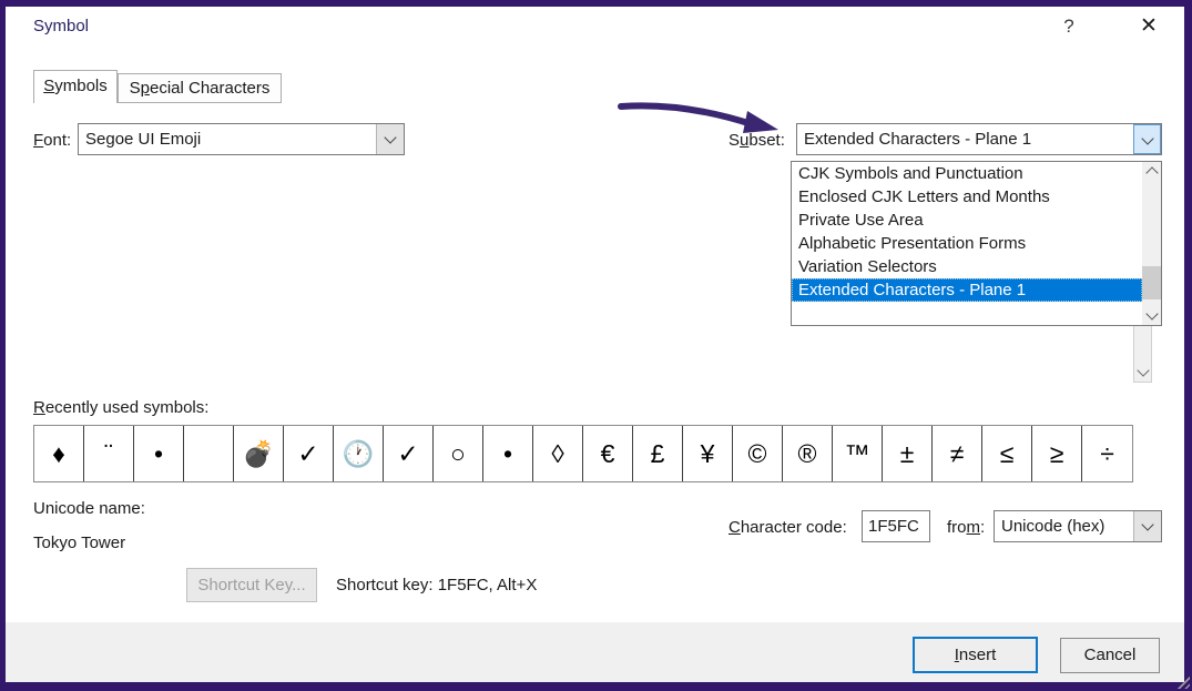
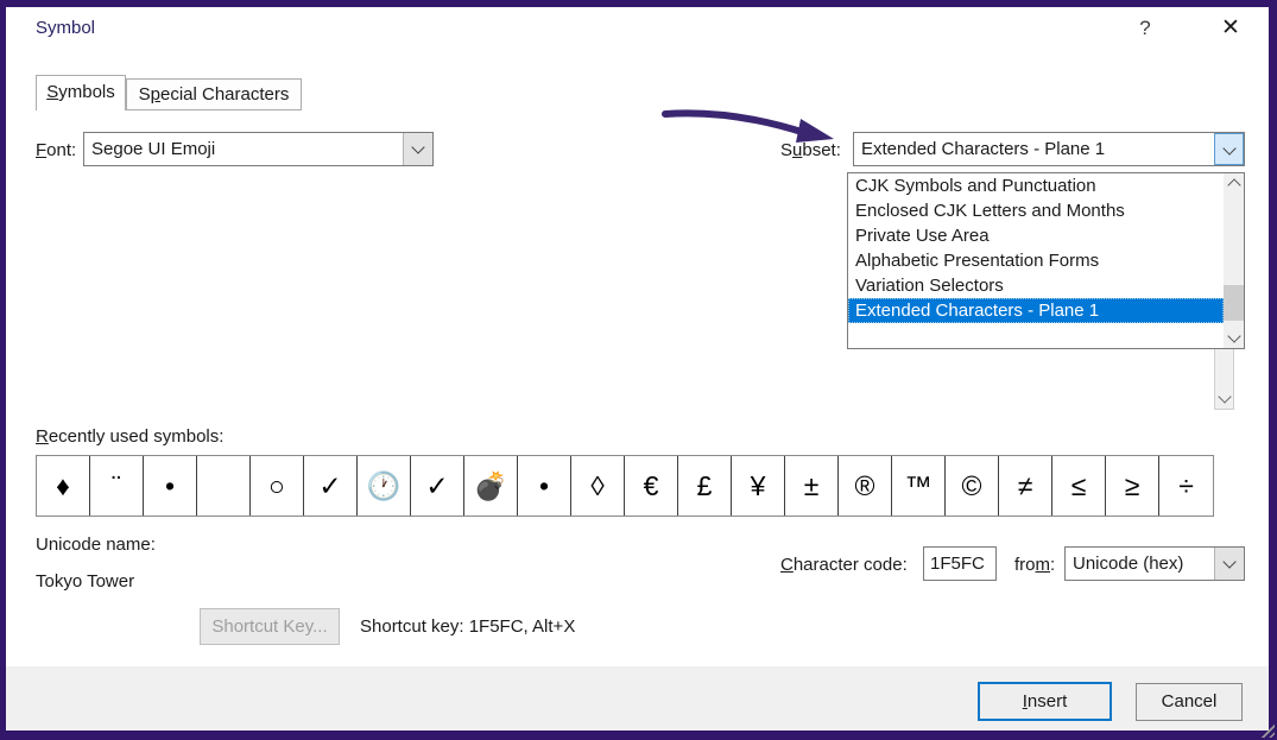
  Symbol
  ?
  ✕
  Symbols
  Special Characters
  Font:
  Segoe UI Emoji
  Subset:
  Extended Characters - Plane 1
  CJK Symbols and Punctuation
  Enclosed CJK Letters and Months
  Private Use Area
  Alphabetic Presentation Forms
  Variation Selectors
  Extended Characters - Plane 1
  Recently used symbols:
  ♦
  ¨
  •
- 💣
+ ○
  ✓
  🕐
  ✓
- ○
+ 💣
  •
  ◊
  €
  £
  ¥
- ©
+ ±
  ®
  ™
- ±
+ ©
  ≠
  ≤
  ≥
  ÷
  Unicode name:
  Tokyo Tower
  Character code:
  1F5FC
  from:
  Unicode (hex)
  Shortcut Key...
  Shortcut key: 1F5FC, Alt+X
  Insert
  Cancel
